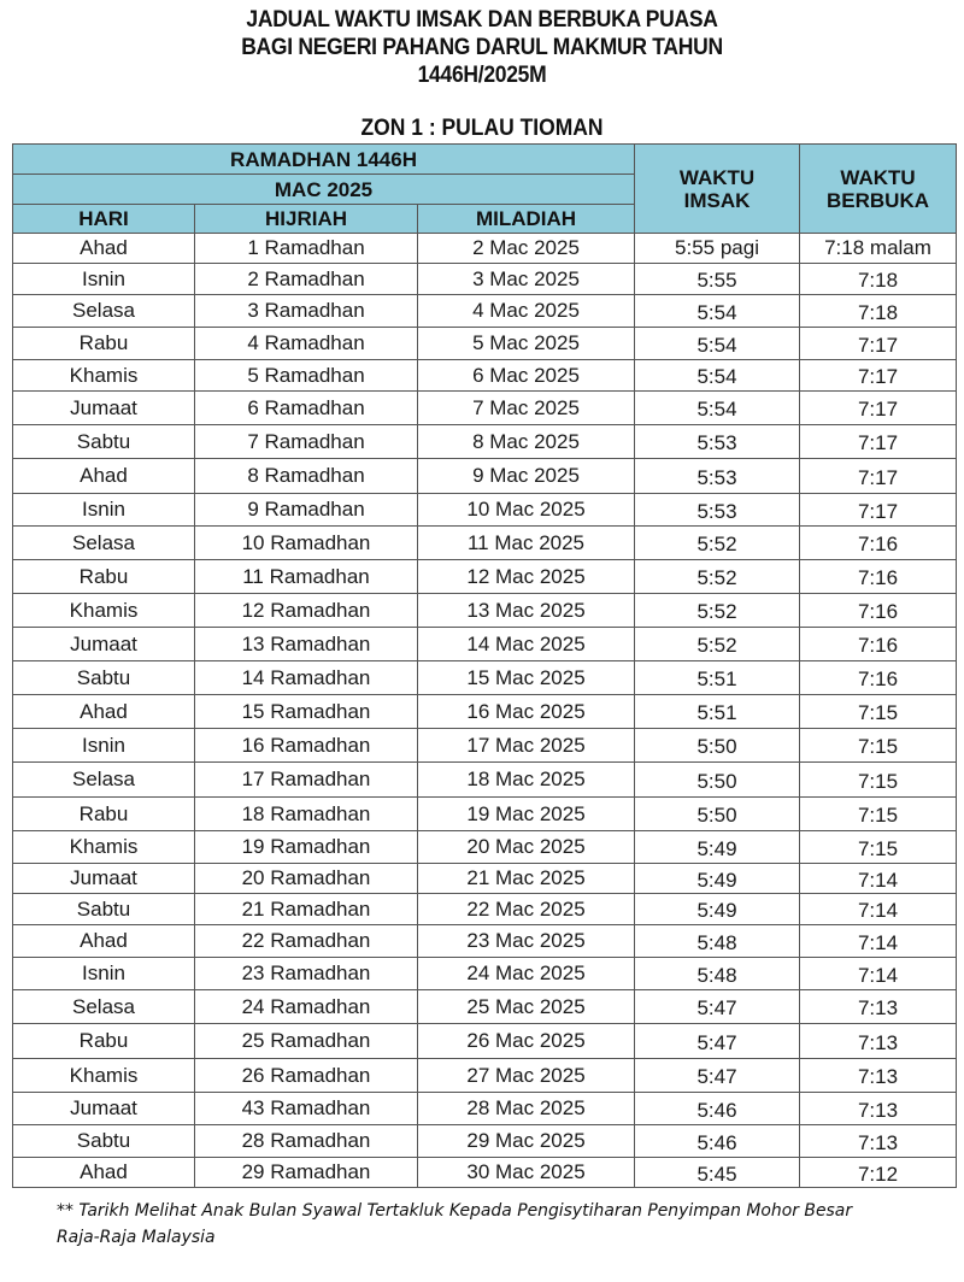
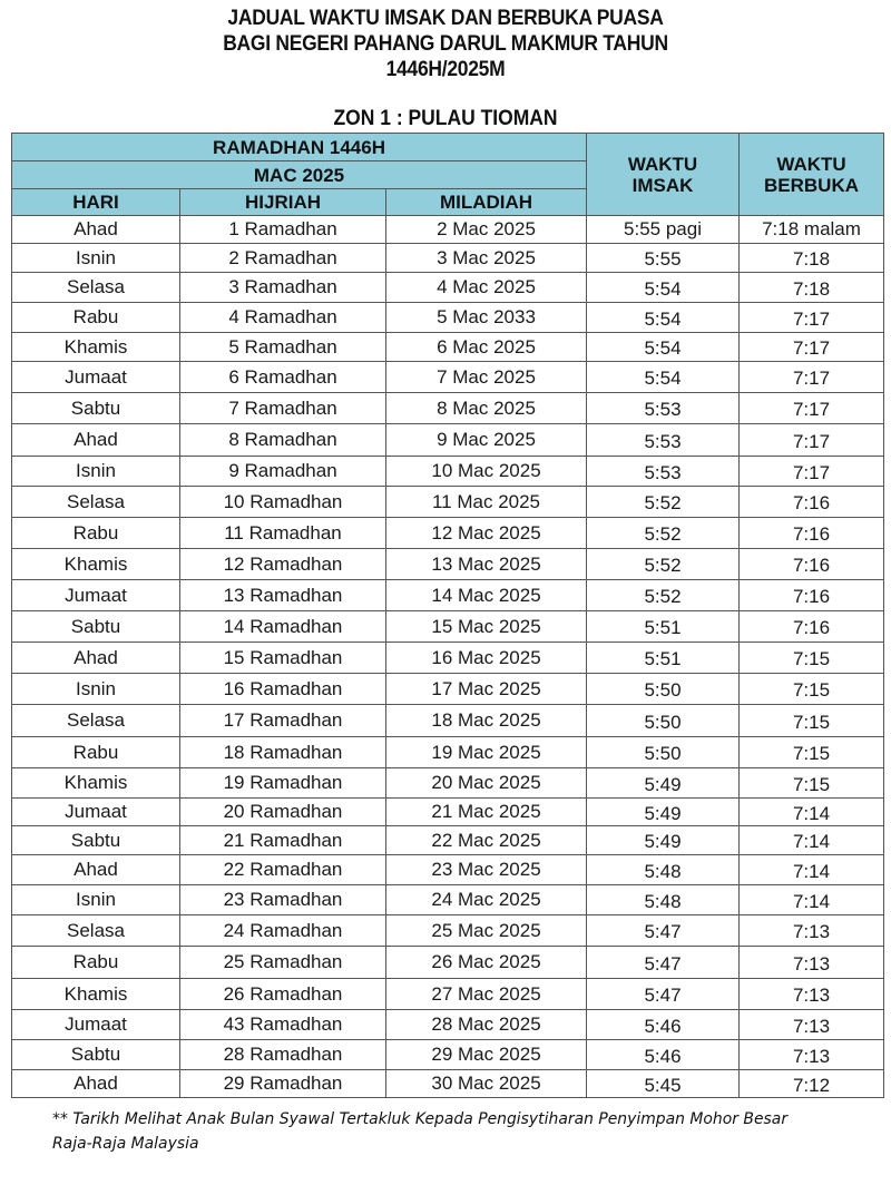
  JADUAL WAKTU IMSAK DAN BERBUKA PUASA
  BAGI NEGERI PAHANG DARUL MAKMUR TAHUN
  1446H/2025M
  ZON 1 : PULAU TIOMAN
  RAMADHAN 1446H	WAKTU IMSAK	WAKTU BERBUKA
  MAC 2025
  HARI	HIJRIAH	MILADIAH
  Ahad	1 Ramadhan	2 Mac 2025	5:55 pagi	7:18 malam
  Isnin	2 Ramadhan	3 Mac 2025	5:55	7:18
  Selasa	3 Ramadhan	4 Mac 2025	5:54	7:18
- Rabu	4 Ramadhan	5 Mac 2025	5:54	7:17
+ Rabu	4 Ramadhan	5 Mac 2033	5:54	7:17
  Khamis	5 Ramadhan	6 Mac 2025	5:54	7:17
  Jumaat	6 Ramadhan	7 Mac 2025	5:54	7:17
  Sabtu	7 Ramadhan	8 Mac 2025	5:53	7:17
  Ahad	8 Ramadhan	9 Mac 2025	5:53	7:17
  Isnin	9 Ramadhan	10 Mac 2025	5:53	7:17
  Selasa	10 Ramadhan	11 Mac 2025	5:52	7:16
  Rabu	11 Ramadhan	12 Mac 2025	5:52	7:16
  Khamis	12 Ramadhan	13 Mac 2025	5:52	7:16
  Jumaat	13 Ramadhan	14 Mac 2025	5:52	7:16
  Sabtu	14 Ramadhan	15 Mac 2025	5:51	7:16
  Ahad	15 Ramadhan	16 Mac 2025	5:51	7:15
  Isnin	16 Ramadhan	17 Mac 2025	5:50	7:15
  Selasa	17 Ramadhan	18 Mac 2025	5:50	7:15
  Rabu	18 Ramadhan	19 Mac 2025	5:50	7:15
  Khamis	19 Ramadhan	20 Mac 2025	5:49	7:15
  Jumaat	20 Ramadhan	21 Mac 2025	5:49	7:14
  Sabtu	21 Ramadhan	22 Mac 2025	5:49	7:14
  Ahad	22 Ramadhan	23 Mac 2025	5:48	7:14
  Isnin	23 Ramadhan	24 Mac 2025	5:48	7:14
  Selasa	24 Ramadhan	25 Mac 2025	5:47	7:13
  Rabu	25 Ramadhan	26 Mac 2025	5:47	7:13
  Khamis	26 Ramadhan	27 Mac 2025	5:47	7:13
  Jumaat	43 Ramadhan	28 Mac 2025	5:46	7:13
  Sabtu	28 Ramadhan	29 Mac 2025	5:46	7:13
  Ahad	29 Ramadhan	30 Mac 2025	5:45	7:12
  ** Tarikh Melihat Anak Bulan Syawal Tertakluk Kepada Pengisytiharan Penyimpan Mohor Besar Raja-Raja Malaysia
